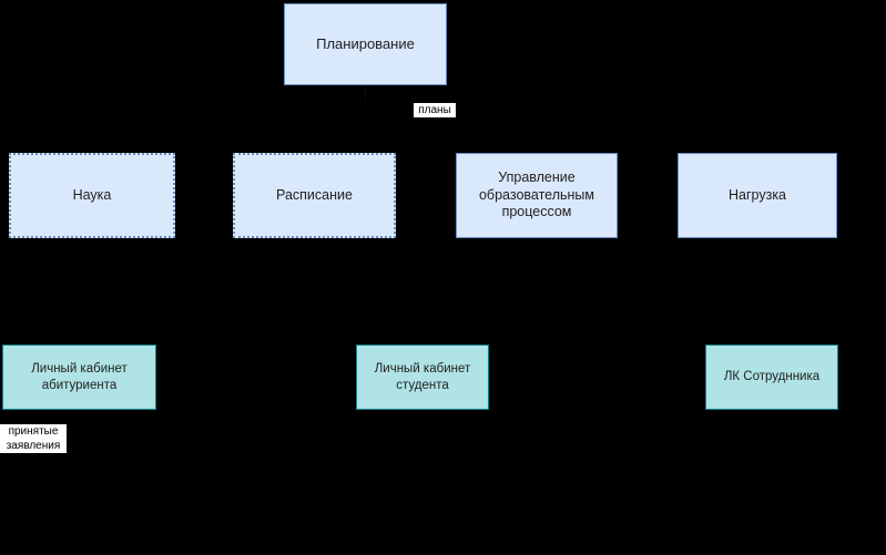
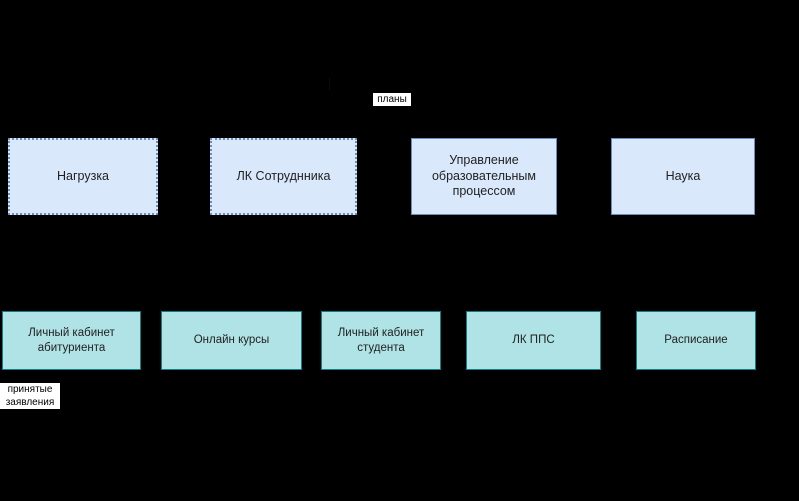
- Планирование
- Наука
+ Нагрузка
- Расписание
+ ЛК Сотруднника
  Управление
  образовательным
  процессом
- Нагрузка
+ Наука
  Личный кабинет
  абитуриента
+ Онлайн курсы
  Личный кабинет
  студента
+ ЛК ППС
- ЛК Сотруднника
+ Расписание
  планы
  принятые
  заявления
